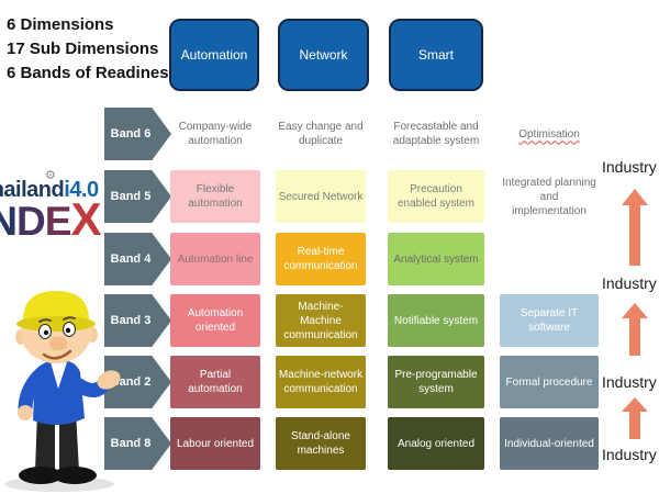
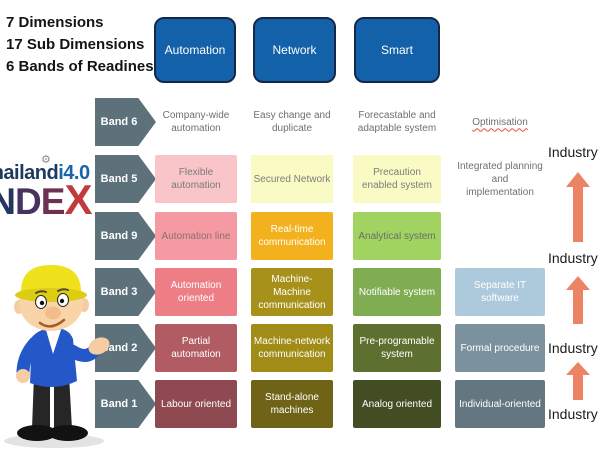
- 6 Dimensions
+ 7 Dimensions
  17 Sub Dimensions
  6 Bands of Readines
  Automation
  Network
  Smart
  Band 6
  Band 5
- Band 4
+ Band 9
  Band 3
  and 2
- Band 8
+ Band 1
  Company-wide automation
  Easy change and duplicate
  Forecastable and adaptable system
  Optimisation
  Flexible automation
  Secured Network
  Precaution enabled system
  Integrated planning and implementation
  Automation line
  Real-time communication
  Analytical system
  Automation oriented
  Machine-Machine communication
  Notifiable system
  Separate IT software
  Partial automation
  Machine-network communication
  Pre-programable system
  Formal procedure
  Labour oriented
  Stand-alone machines
  Analog oriented
  Individual-oriented
  Industry
  Industry
  Industry
  Industry
  ⚙
  ailandi4.0
  NDEX
